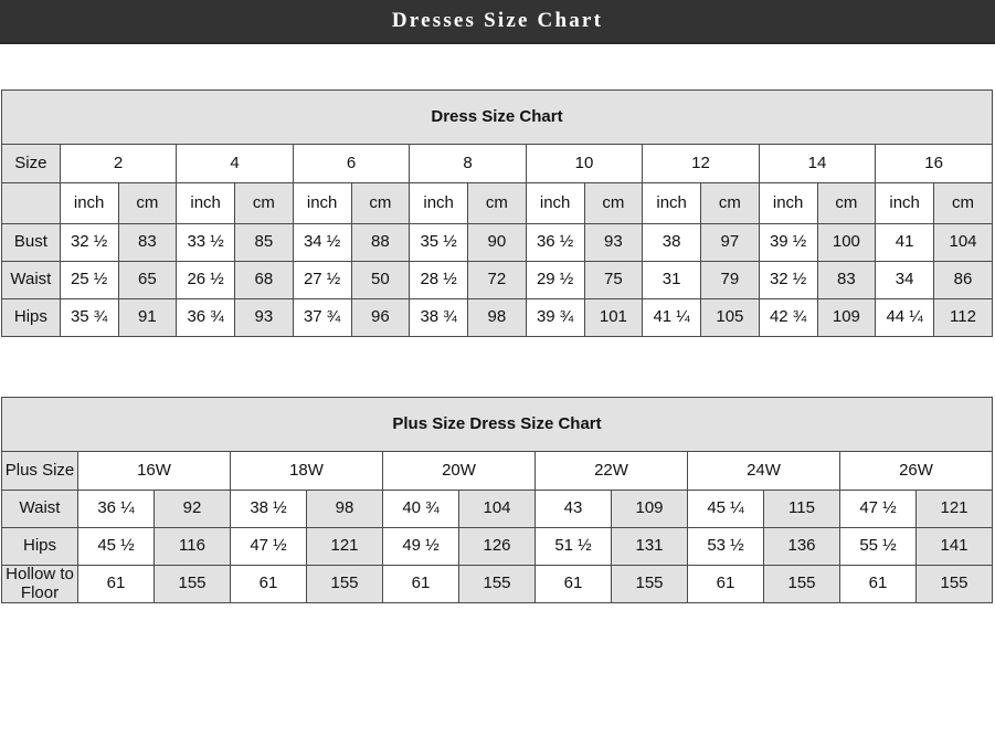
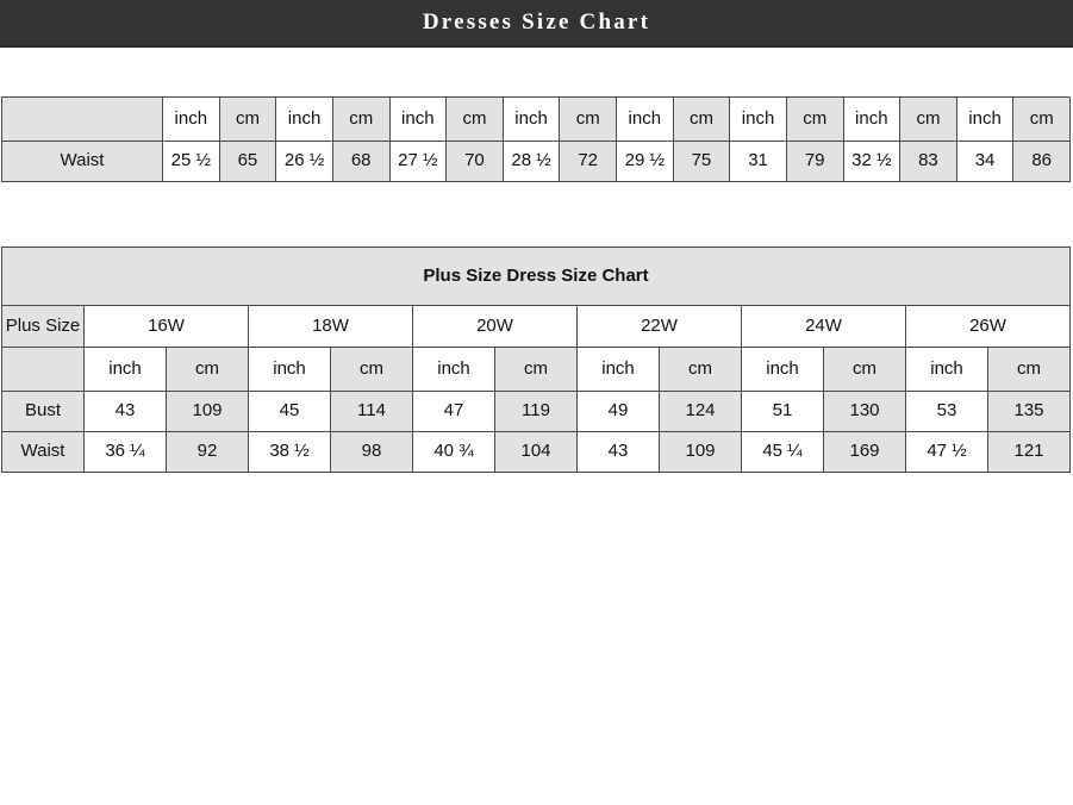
  Dresses Size Chart
- Dress Size Chart
- Size	2	4	6	8	10	12	14	16
  	inch	cm	inch	cm	inch	cm	inch	cm	inch	cm	inch	cm	inch	cm	inch	cm
- Bust	32 ½	83	33 ½	85	34 ½	88	35 ½	90	36 ½	93	38	97	39 ½	100	41	104
- Waist	25 ½	65	26 ½	68	27 ½	50	28 ½	72	29 ½	75	31	79	32 ½	83	34	86
+ Waist	25 ½	65	26 ½	68	27 ½	70	28 ½	72	29 ½	75	31	79	32 ½	83	34	86
- Hips	35 ¾	91	36 ¾	93	37 ¾	96	38 ¾	98	39 ¾	101	41 ¼	105	42 ¾	109	44 ¼	112
  Plus Size Dress Size Chart
  Plus Size	16W	18W	20W	22W	24W	26W
+ 	inch	cm	inch	cm	inch	cm	inch	cm	inch	cm	inch	cm
+ Bust	43	109	45	114	47	119	49	124	51	130	53	135
- Waist	36 ¼	92	38 ½	98	40 ¾	104	43	109	45 ¼	115	47 ½	121
+ Waist	36 ¼	92	38 ½	98	40 ¾	104	43	109	45 ¼	169	47 ½	121
- Hips	45 ½	116	47 ½	121	49 ½	126	51 ½	131	53 ½	136	55 ½	141
- Hollow to Floor	61	155	61	155	61	155	61	155	61	155	61	155
